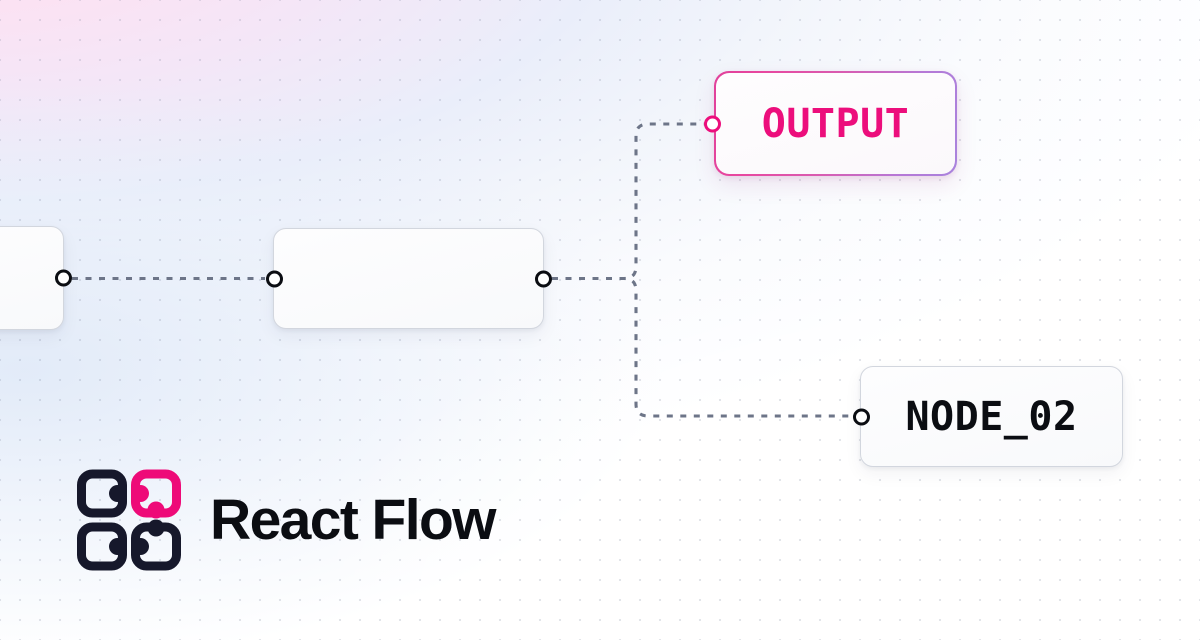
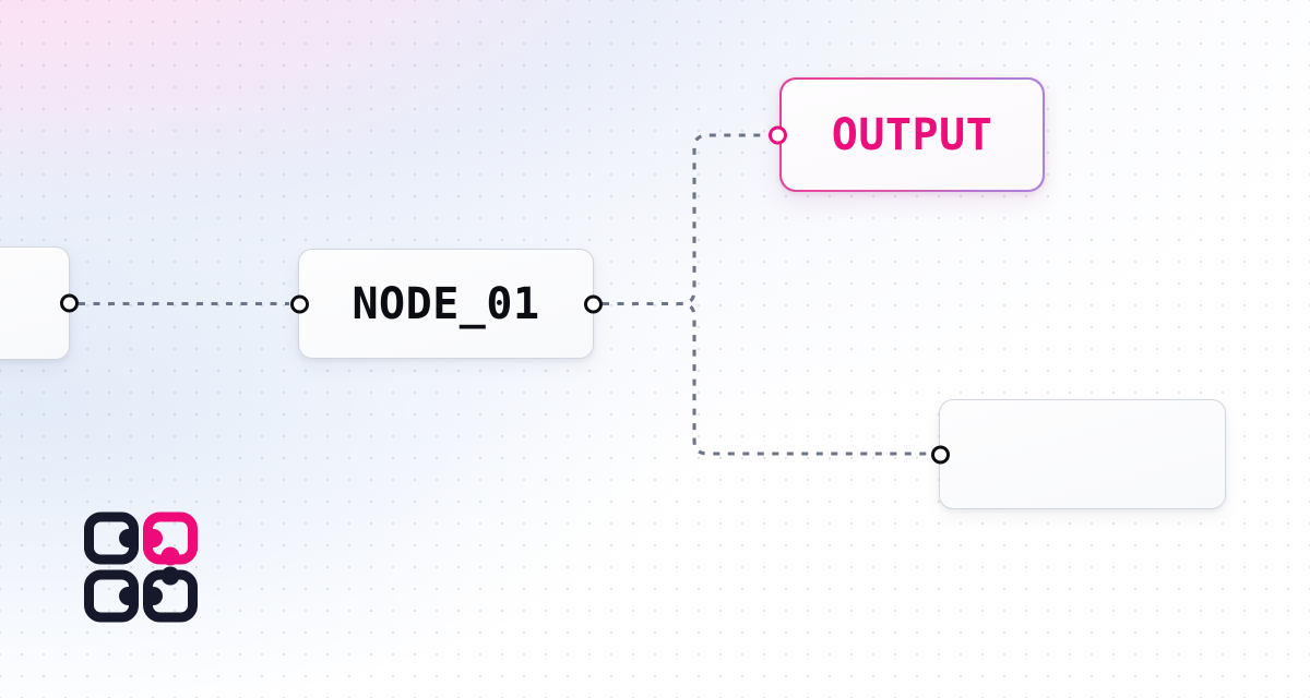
+ NODE_01
  OUTPUT
- NODE_02
- React Flow
